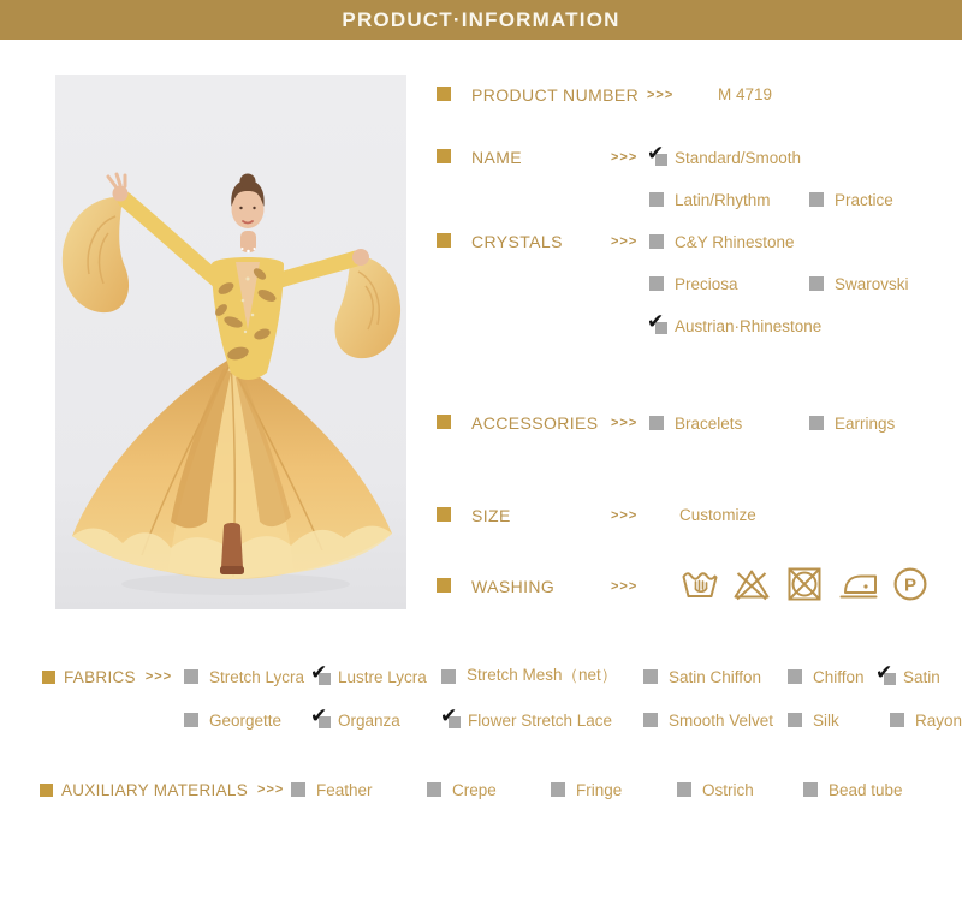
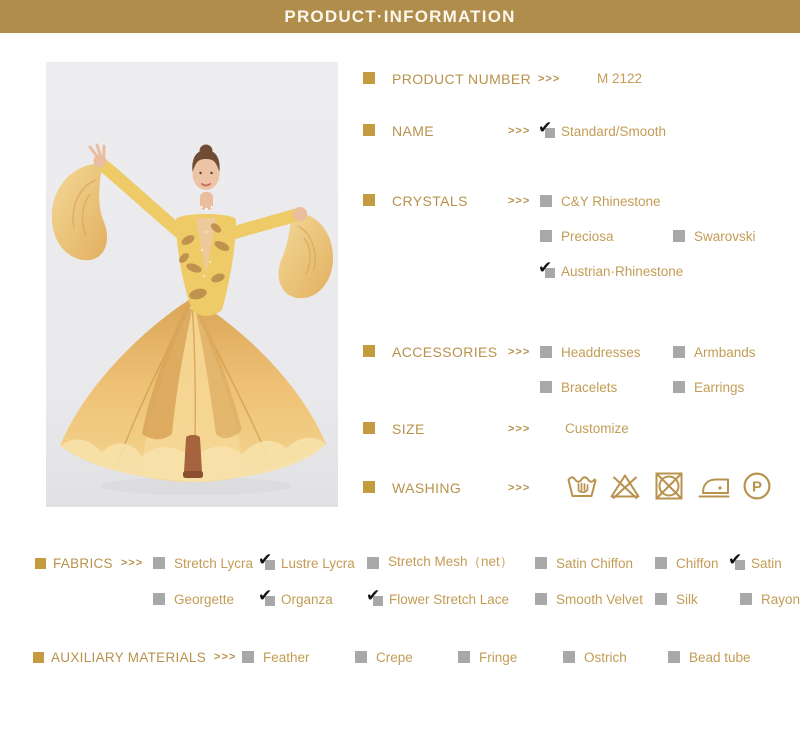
  PRODUCT·INFORMATION
  PRODUCT NUMBER
  >>>
- M 4719
+ M 2122
  NAME
  >>>
  ✔
  Standard/Smooth
- Latin/Rhythm
- Practice
  CRYSTALS
  >>>
  C&Y Rhinestone
  Preciosa
  Swarovski
  ✔
  Austrian·Rhinestone
  ACCESSORIES
  >>>
+ Headdresses
+ Armbands
  Bracelets
  Earrings
  SIZE
  >>>
  Customize
  WASHING
  >>>
  P
  FABRICS
  >>>
  Stretch Lycra
  ✔
  Lustre Lycra
  Stretch Mesh（net）
  Satin Chiffon
  Chiffon
  ✔
  Satin
  Georgette
  ✔
  Organza
  ✔
  Flower Stretch Lace
  Smooth Velvet
  Silk
  Rayon
  AUXILIARY MATERIALS
  >>>
  Feather
  Crepe
  Fringe
  Ostrich
  Bead tube
